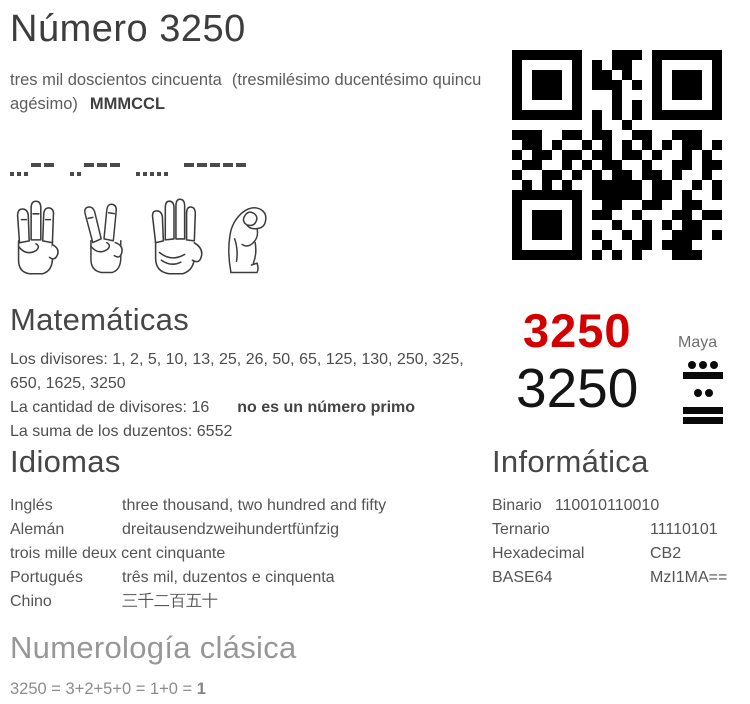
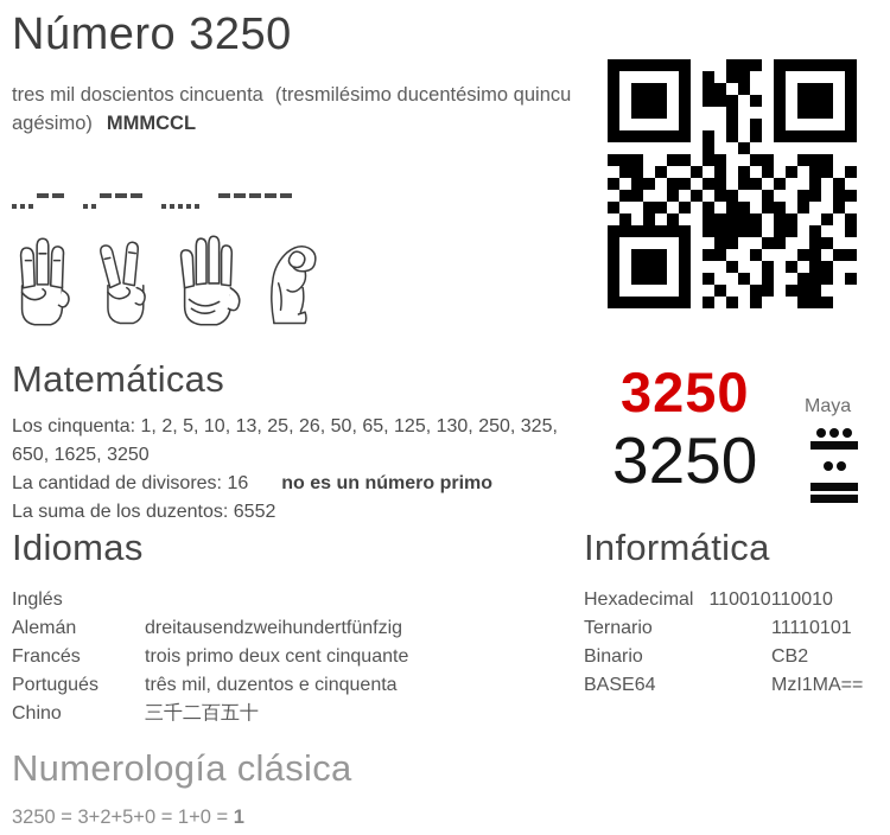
  Número 3250
  tres mil doscientos cincuenta (tresmilésimo ducentésimo quincuagésimo) MMMCCL
  Matemáticas
- Los divisores: 1, 2, 5, 10, 13, 25, 26, 50, 65, 125, 130, 250, 325, 650, 1625, 3250
+ Los cinquenta: 1, 2, 5, 10, 13, 25, 26, 50, 65, 125, 130, 250, 325, 650, 1625, 3250
  La cantidad de divisores: 16 no es un número primo
  La suma de los duzentos: 6552
  3250
  3250
  Maya
  Idiomas
  Inglés
- three thousand, two hundred and fifty
  Alemán
  dreitausendzweihundertfünfzig
+ Francés
- trois mille deux cent cinquante
+ trois primo deux cent cinquante
  Portugués
  três mil, duzentos e cinquenta
  Chino
  三千二百五十
  Informática
- Binario
+ Hexadecimal
  110010110010
  Ternario
  11110101
- Hexadecimal
+ Binario
  CB2
  BASE64
  MzI1MA==
  Numerología clásica
  3250 = 3+2+5+0 = 1+0 = 1
